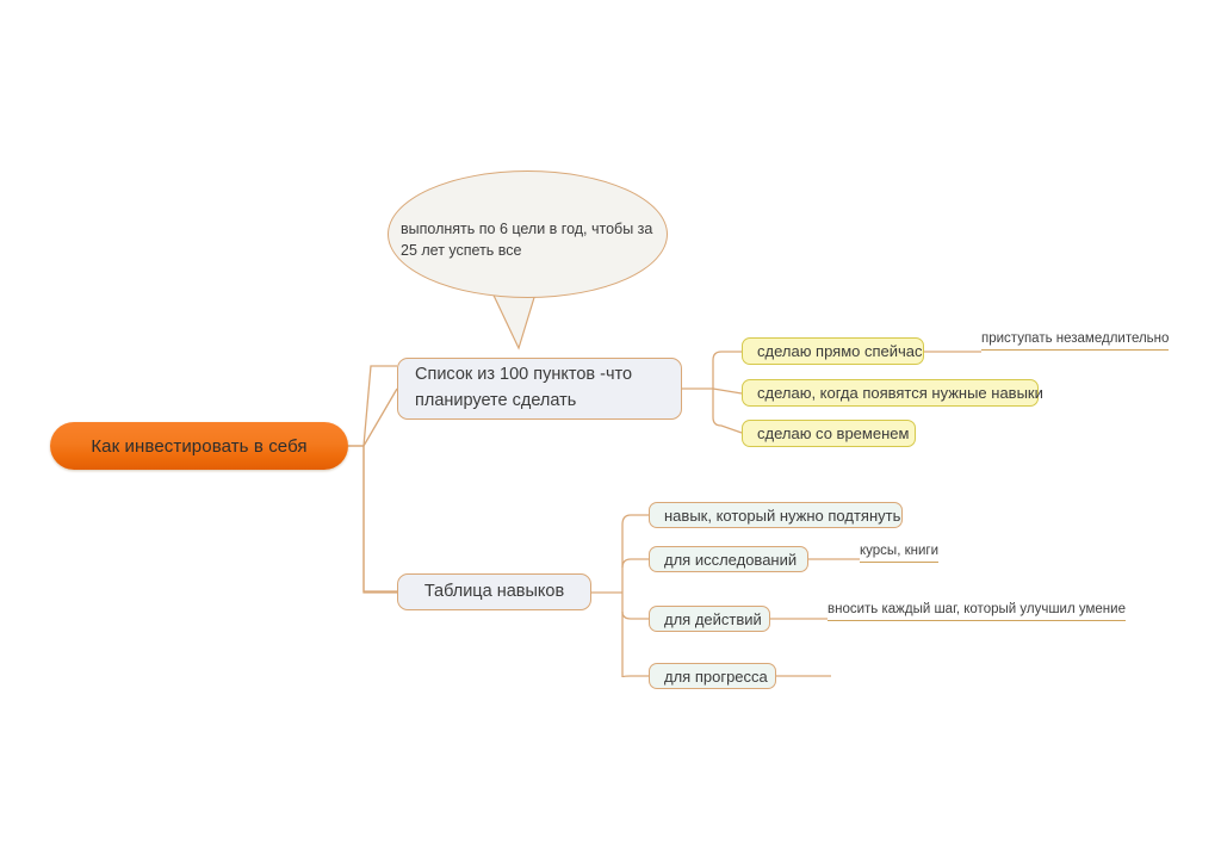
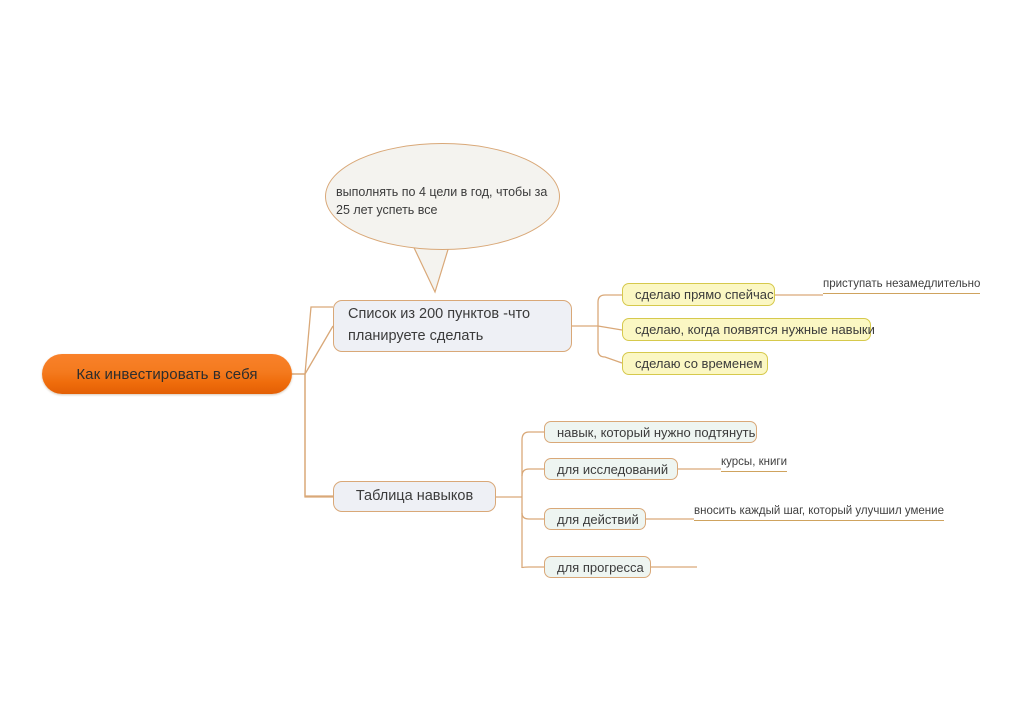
- выполнять по 6 цели в год, чтобы за 25 лет успеть все
+ выполнять по 4 цели в год, чтобы за 25 лет успеть все
  Как инвестировать в себя
- Список из 100 пунктов -что планируете сделать
+ Список из 200 пунктов -что планируете сделать
  сделаю прямо спейчас
  сделаю, когда появятся нужные навыки
  сделаю со временем
  приступать незамедлительно
  Таблица навыков
  навык, который нужно подтянуть
  для исследований
  для действий
  для прогресса
  курсы, книги
  вносить каждый шаг, который улучшил умение
